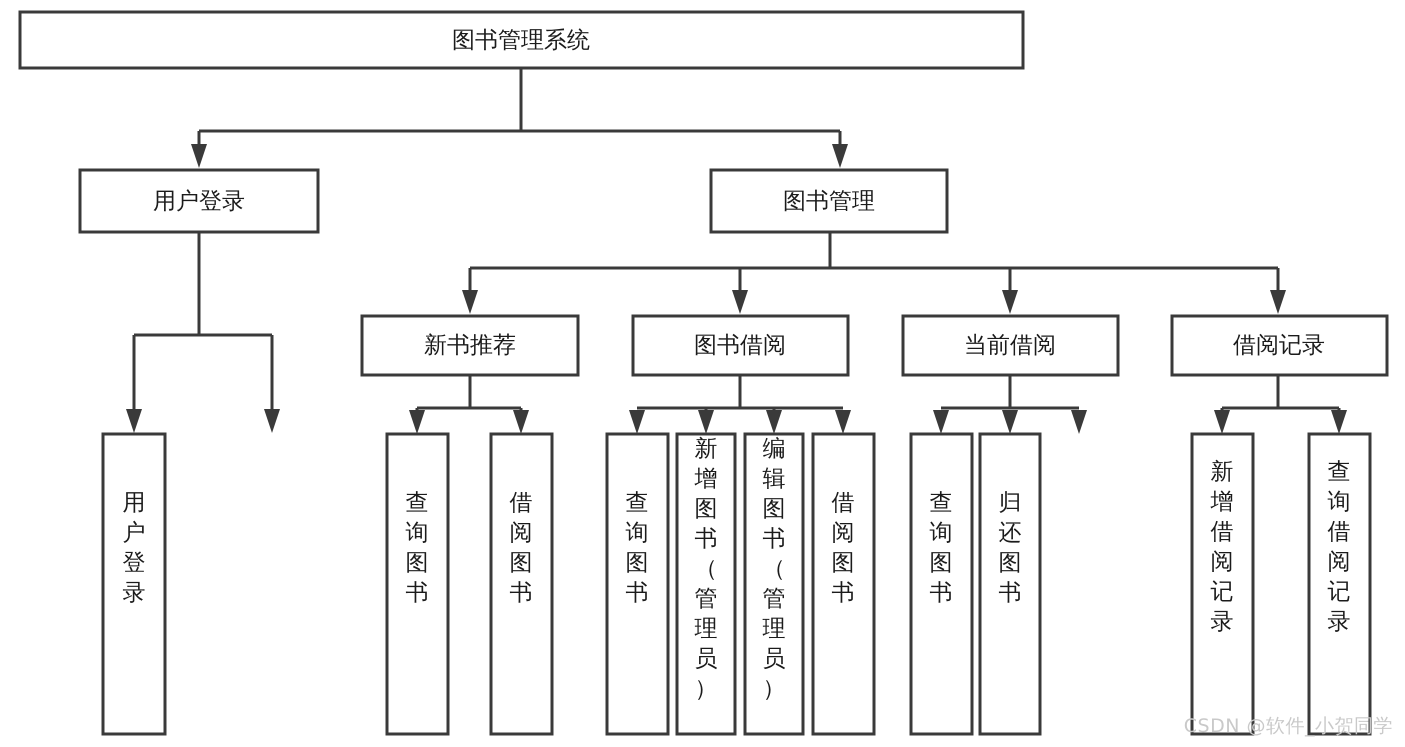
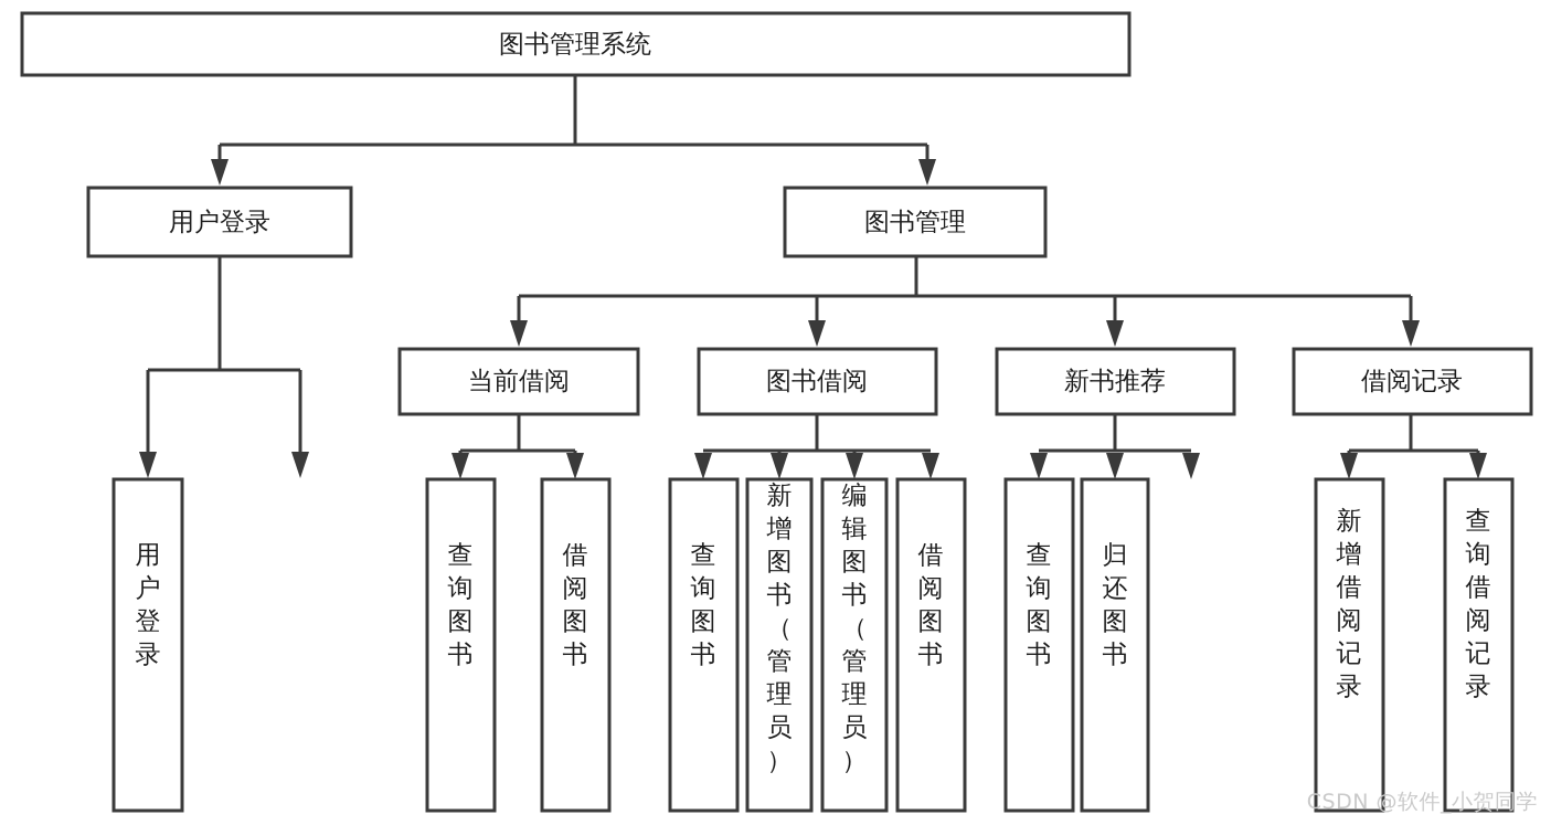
  图书管理系统
  用户登录
  图书管理
- 新书推荐
+ 当前借阅
  图书借阅
- 当前借阅
+ 新书推荐
  借阅记录
  用户登录
  查询图书
  借阅图书
  查询图书
  新增图书（管理员）
  编辑图书（管理员）
  借阅图书
  查询图书
  归还图书
  新增借阅记录
  查询借阅记录
  CSDN @软件_小贺同学
